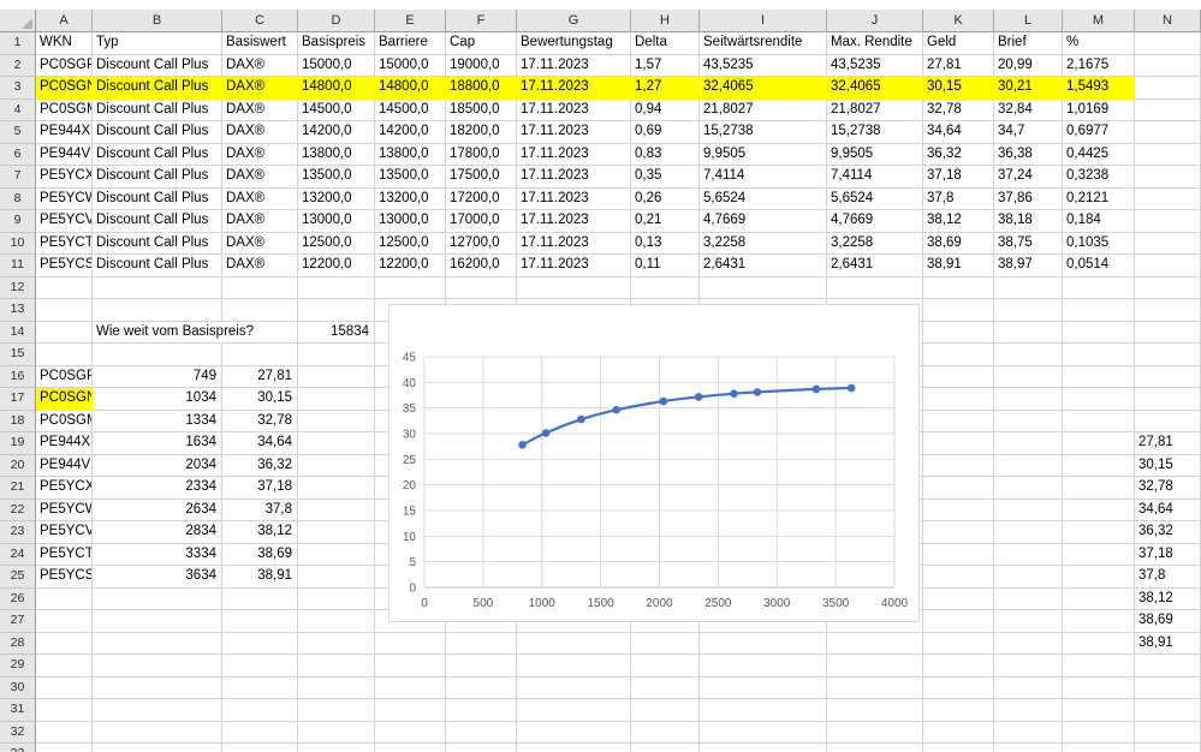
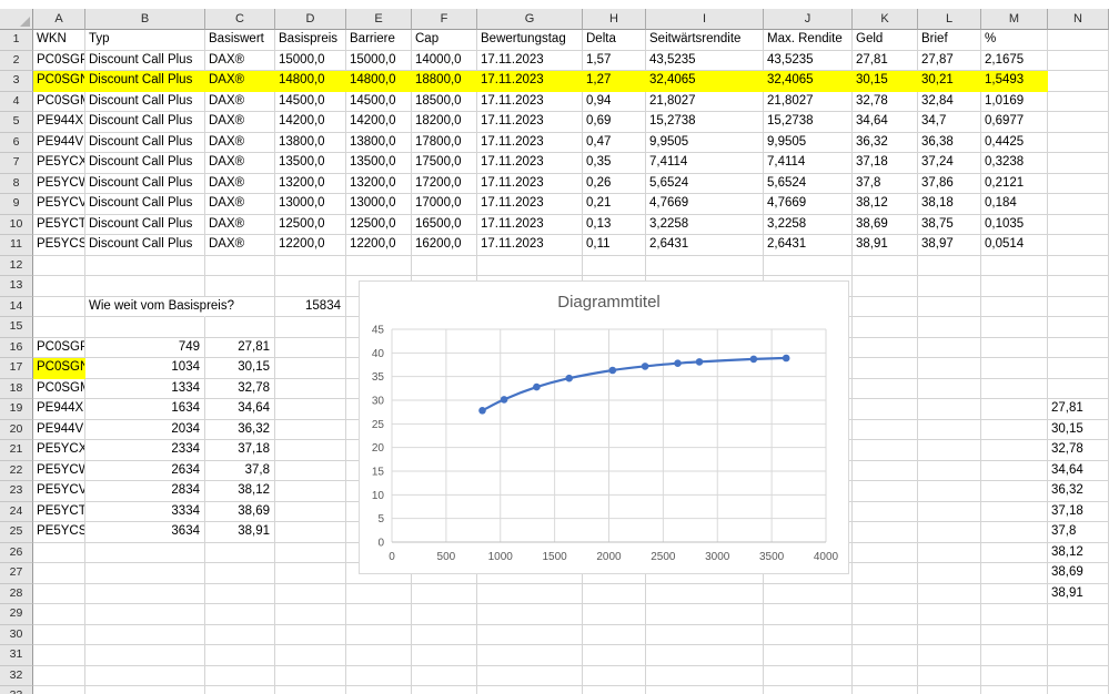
  A
  B
  C
  D
  E
  F
  G
  H
  I
  J
  K
  L
  M
  N
  1
  WKN
  Typ
  Basiswert
  Basispreis
  Barriere
  Cap
  Bewertungstag
  Delta
  Seitwärtsrendite
  Max. Rendite
  Geld
  Brief
  %
  2
  PC0SGP
  Discount Call Plus
  DAX®
  15000,0
  15000,0
- 19000,0
+ 14000,0
  17.11.2023
  1,57
  43,5235
  43,5235
  27,81
- 20,99
+ 27,87
  2,1675
  3
  PC0SG
  Discount Call Plus
  DAX®
  14800,0
  14800,0
  18800,0
  17.11.2023
  1,27
  32,4065
  32,4065
  30,15
  30,21
  1,5493
  4
  PC0SGM
  Discount Call Plus
  DAX®
  14500,0
  14500,0
  18500,0
  17.11.2023
  0,94
  21,8027
  21,8027
  32,78
  32,84
  1,0169
  5
  PE944X
  Discount Call Plus
  DAX®
  14200,0
  14200,0
  18200,0
  17.11.2023
  0,69
  15,2738
  15,2738
  34,64
  34,7
  0,6977
  6
  PE944V
  Discount Call Plus
  DAX®
  13800,0
  13800,0
  17800,0
  17.11.2023
- 0,83
+ 0,47
  9,9505
  9,9505
  36,32
  36,38
  0,4425
  7
  PE5YCX
  Discount Call Plus
  DAX®
  13500,0
  13500,0
  17500,0
  17.11.2023
  0,35
  7,4114
  7,4114
  37,18
  37,24
  0,3238
  8
  PE5YCW
  Discount Call Plus
  DAX®
  13200,0
  13200,0
  17200,0
  17.11.2023
  0,26
  5,6524
  5,6524
  37,8
  37,86
  0,2121
  9
  PE5YCV
  Discount Call Plus
  DAX®
  13000,0
  13000,0
  17000,0
  17.11.2023
  0,21
  4,7669
  4,7669
  38,12
  38,18
  0,184
  10
  PE5YCT
  Discount Call Plus
  DAX®
  12500,0
  12500,0
- 12700,0
+ 16500,0
  17.11.2023
  0,13
  3,2258
  3,2258
  38,69
  38,75
  0,1035
  11
  PE5YCS
  Discount Call Plus
  DAX®
  12200,0
  12200,0
  16200,0
  17.11.2023
  0,11
  2,6431
  2,6431
  38,91
  38,97
  0,0514
  12
  13
  14
  Wie weit vom Basispreis?
  15834
  15
  16
  PC0SGP
  749
  27,81
  17
  PC0SGN
  1034
  30,15
  18
  PC0SGM
  1334
  32,78
  19
  PE944X
  1634
  34,64
  27,81
  20
  PE944V
  2034
  36,32
  30,15
  21
  PE5YCX
  2334
  37,18
  32,78
  22
  PE5YCW
  2634
  37,8
  34,64
  23
  PE5YCV
  2834
  38,12
  36,32
  24
  PE5YCT
  3334
  38,69
  37,18
  25
  PE5YCS
  3634
  38,91
  37,8
  26
  38,12
  27
  38,69
  28
  38,91
  29
  30
  31
  32
+ Diagrammtitel
  0
  5
  10
  15
  20
  25
  30
  35
  40
  45
  0
  500
  1000
  1500
  2000
  2500
  3000
  3500
  4000
